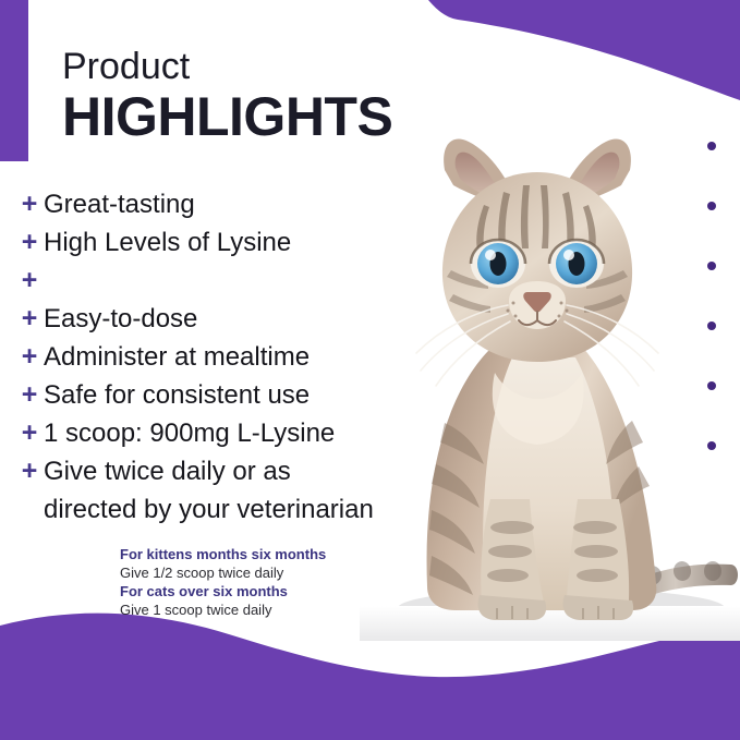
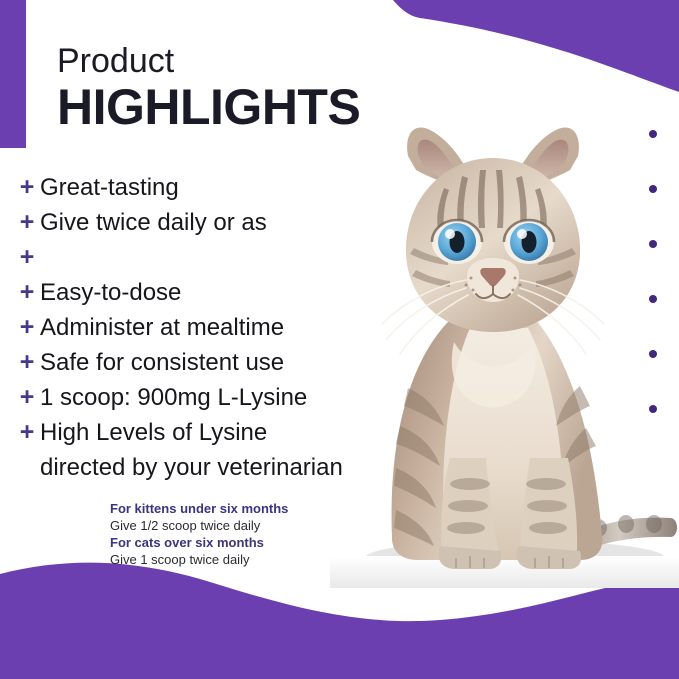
  Product
  HIGHLIGHTS
  +
  Great-tasting
  +
- High Levels of Lysine
+ Give twice daily or as
  +
  +
  Easy-to-dose
  +
  Administer at mealtime
  +
  Safe for consistent use
  +
  1 scoop: 900mg L-Lysine
  +
- Give twice daily or as
+ High Levels of Lysine
  directed by your veterinarian
- For kittens months six months
+ For kittens under six months
  Give 1/2 scoop twice daily
  For cats over six months
  Give 1 scoop twice daily
